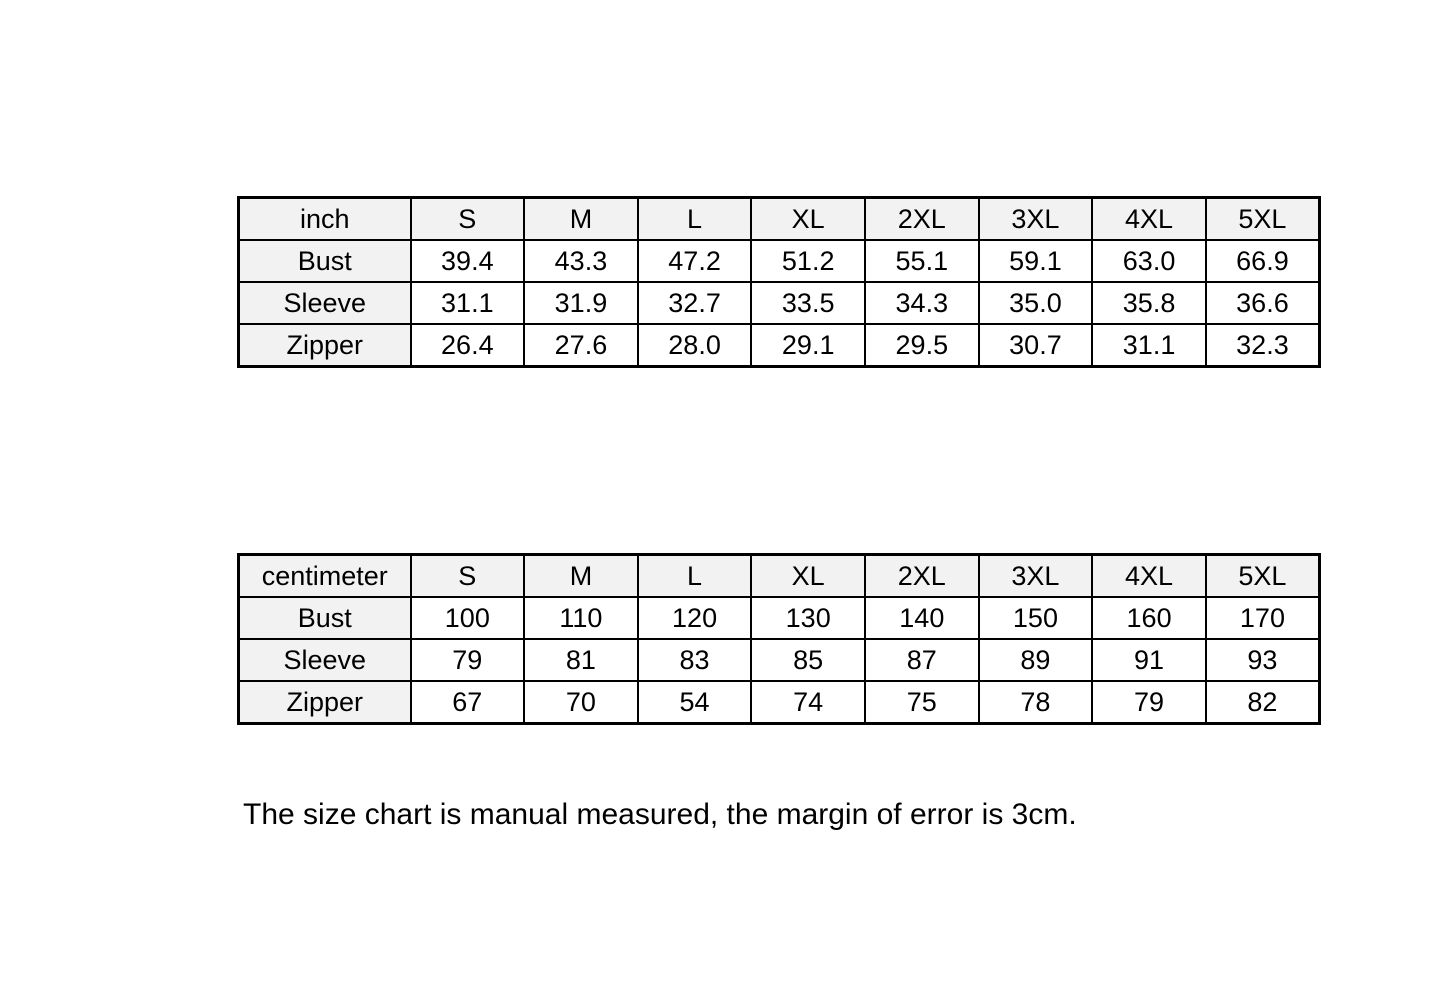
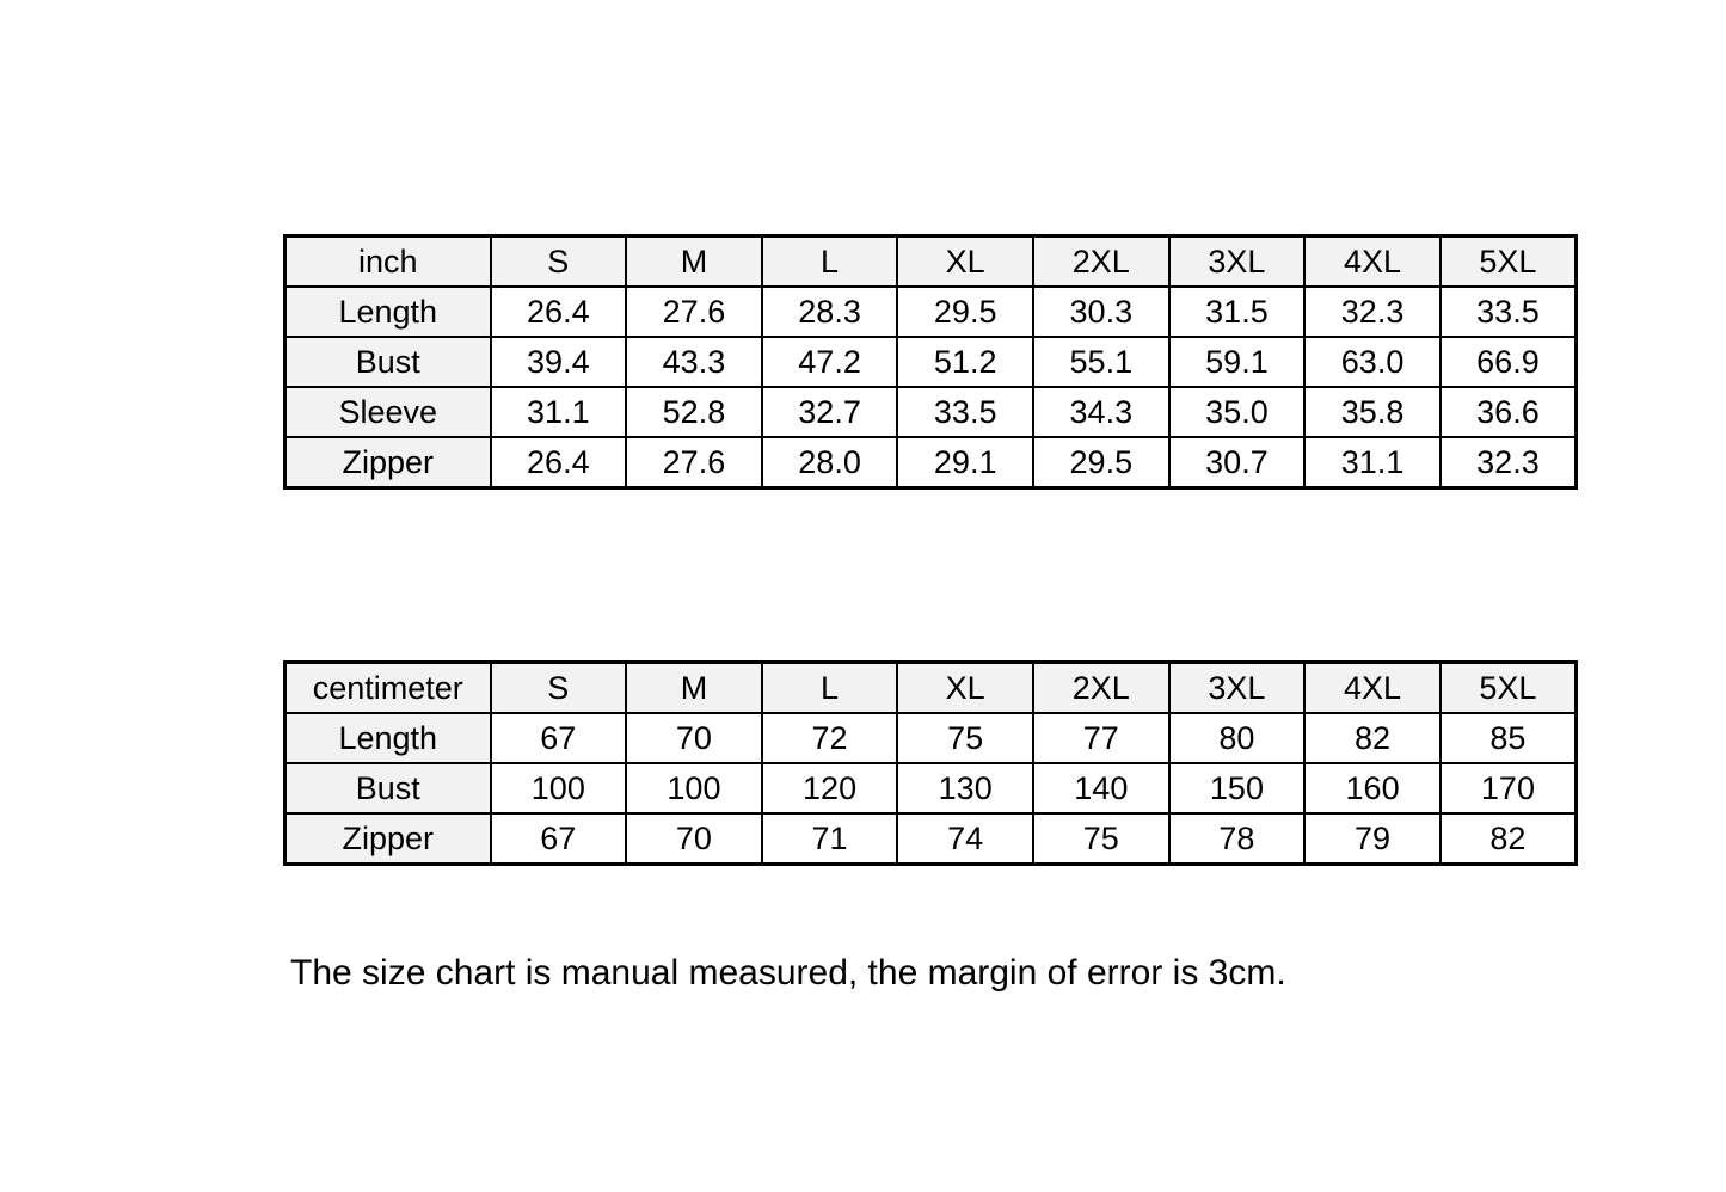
  inch	S	M	L	XL	2XL	3XL	4XL	5XL
+ Length	26.4	27.6	28.3	29.5	30.3	31.5	32.3	33.5
  Bust	39.4	43.3	47.2	51.2	55.1	59.1	63.0	66.9
- Sleeve	31.1	31.9	32.7	33.5	34.3	35.0	35.8	36.6
+ Sleeve	31.1	52.8	32.7	33.5	34.3	35.0	35.8	36.6
  Zipper	26.4	27.6	28.0	29.1	29.5	30.7	31.1	32.3
  centimeter	S	M	L	XL	2XL	3XL	4XL	5XL
+ Length	67	70	72	75	77	80	82	85
- Bust	100	110	120	130	140	150	160	170
+ Bust	100	100	120	130	140	150	160	170
- Sleeve	79	81	83	85	87	89	91	93
- Zipper	67	70	54	74	75	78	79	82
+ Zipper	67	70	71	74	75	78	79	82
  The size chart is manual measured, the margin of error is 3cm.
